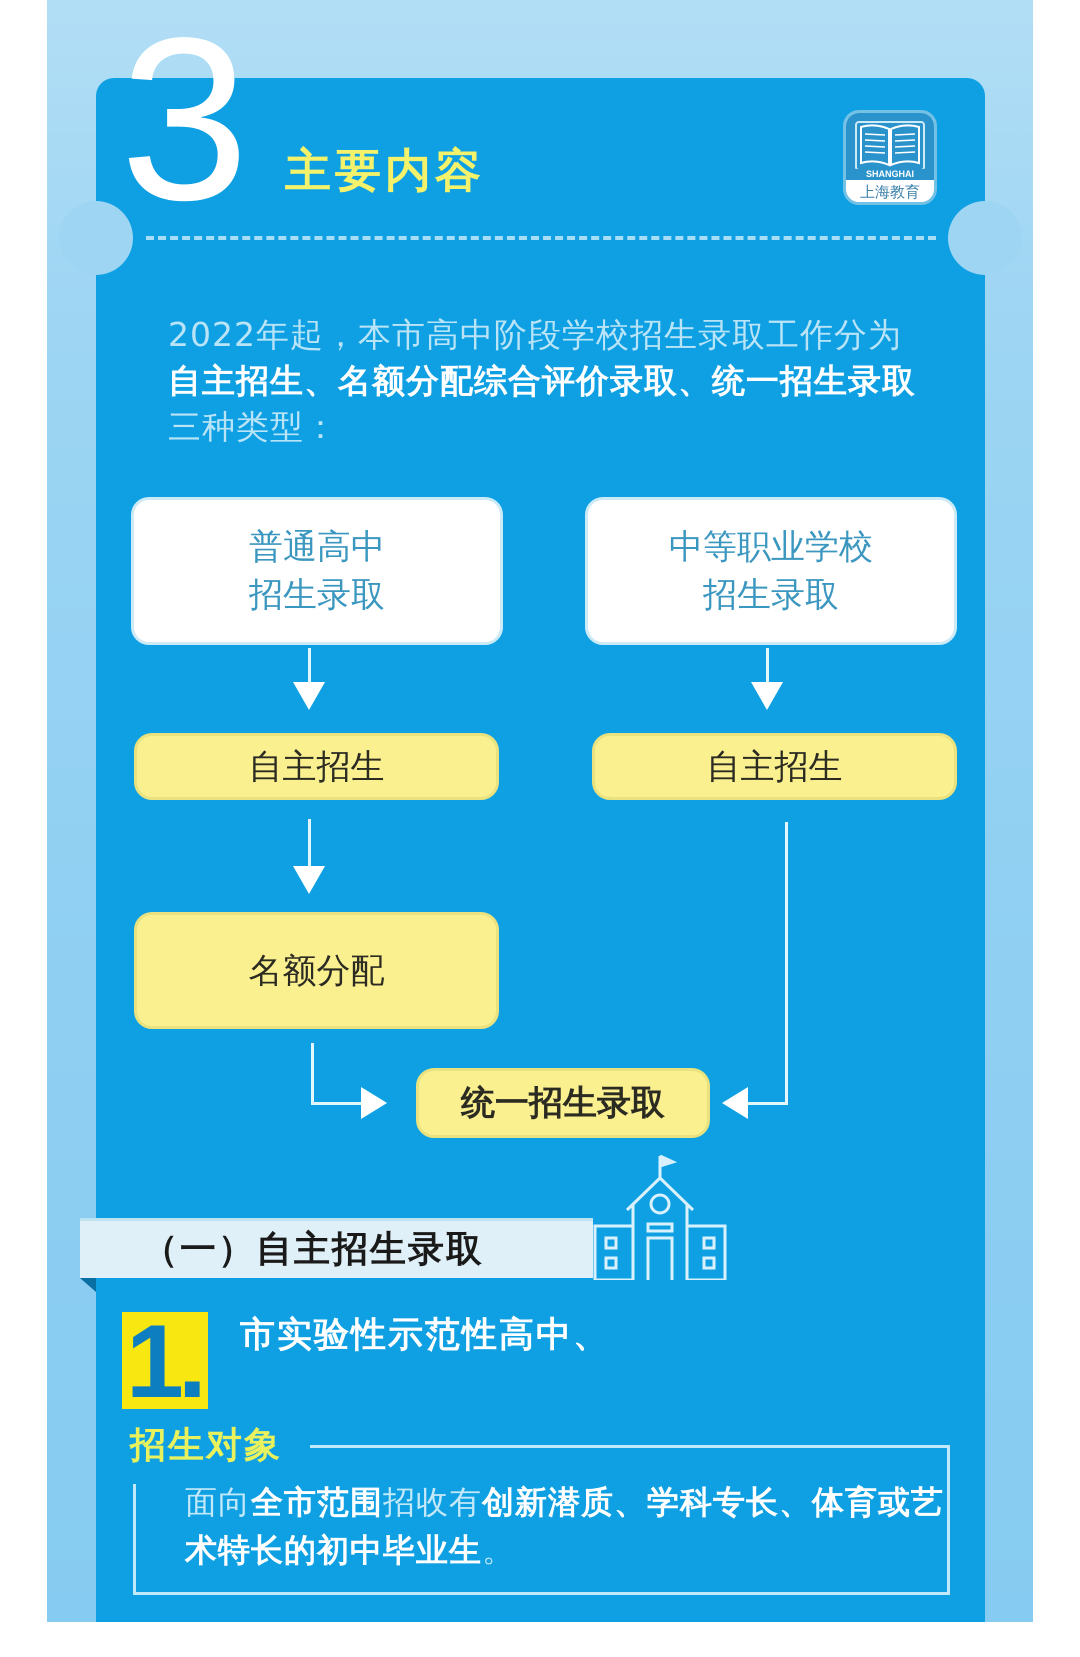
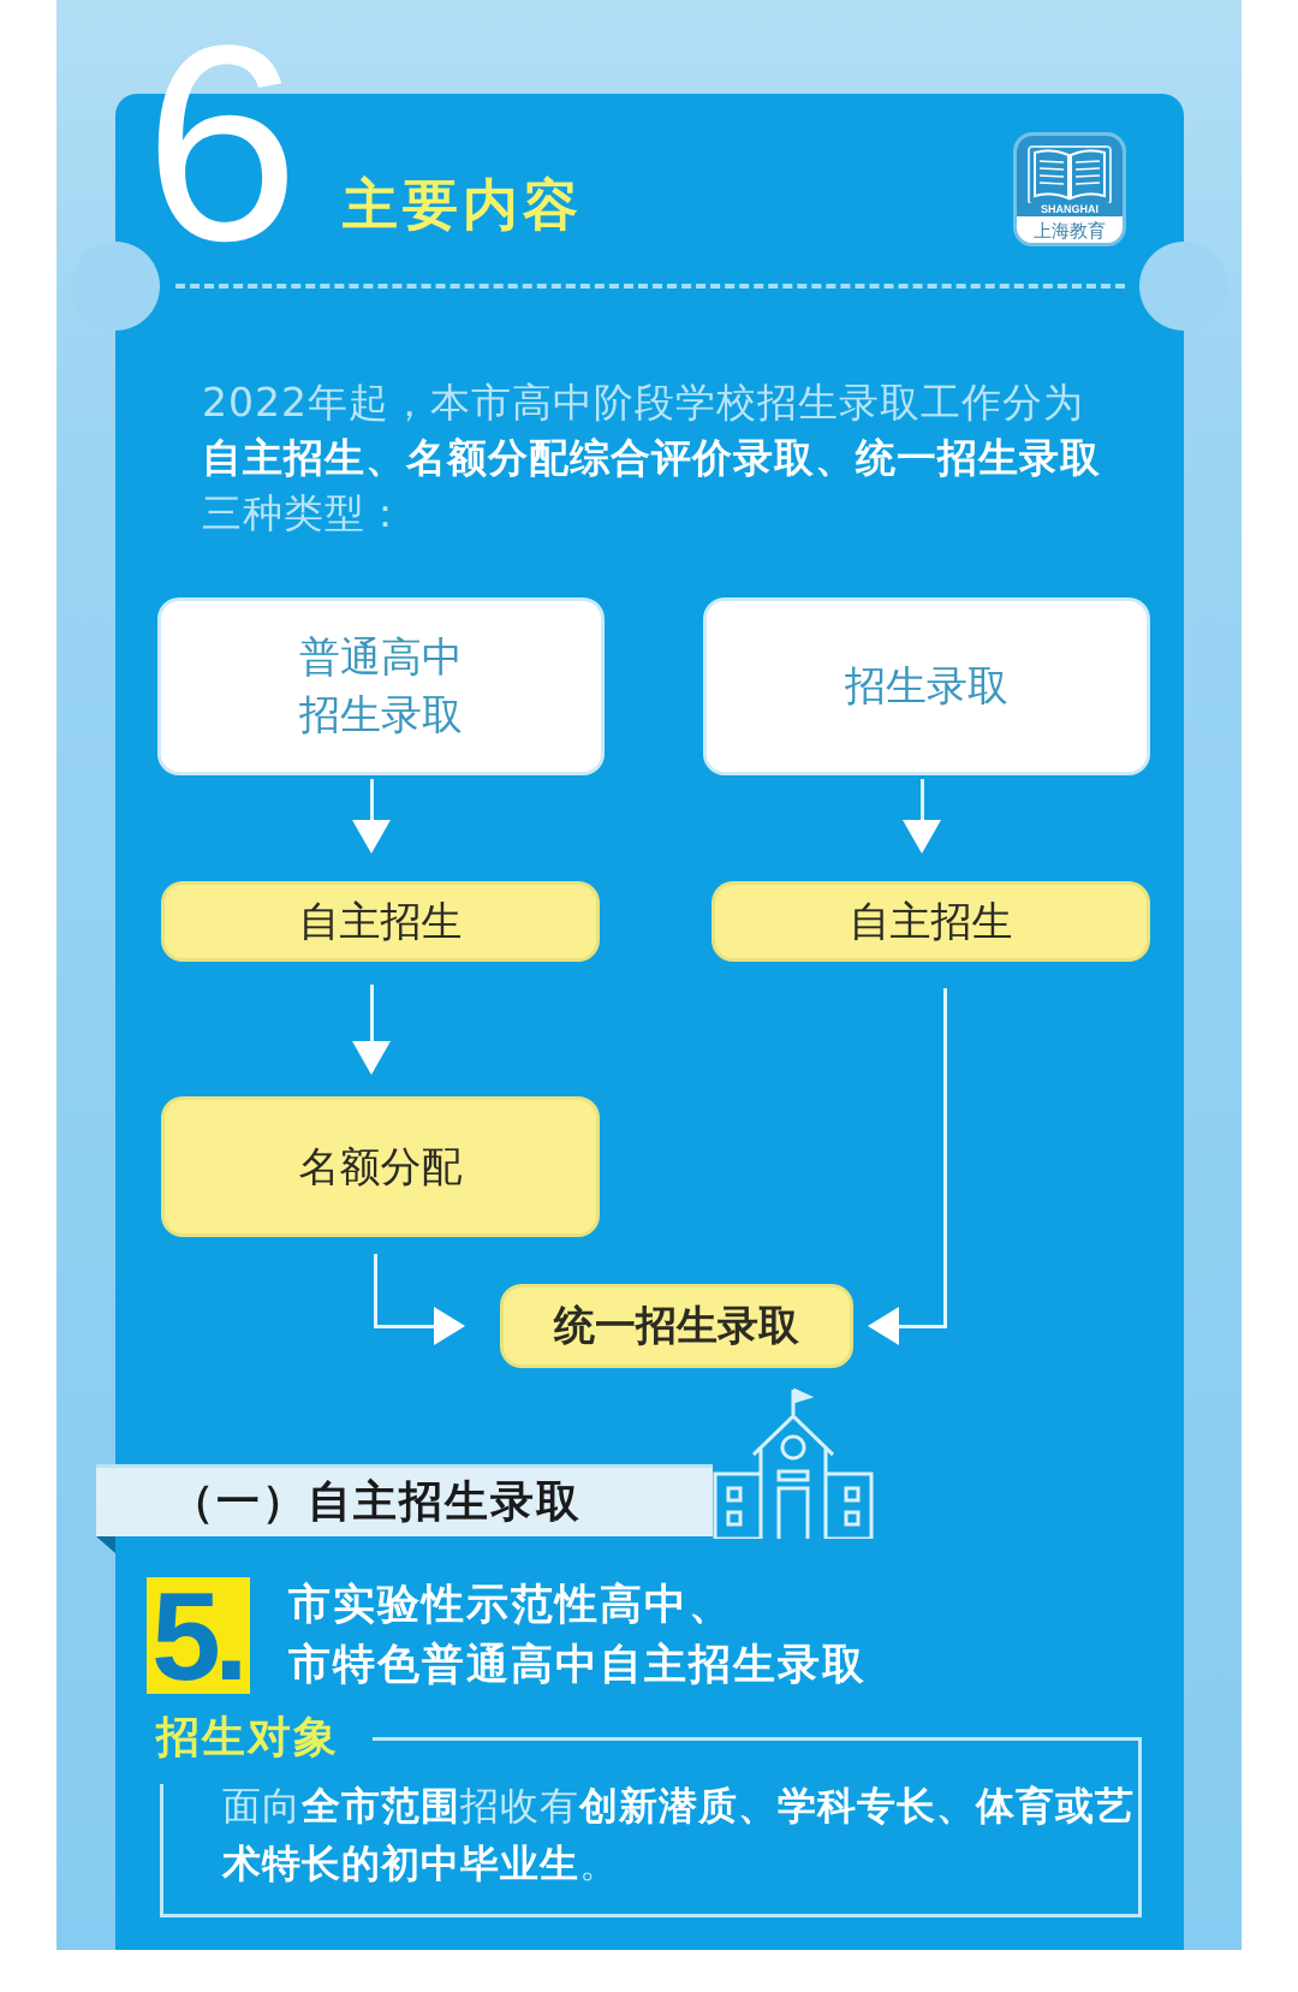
- 3
+ 6
  主要内容
  SHANGHAI
  上海教育
  2022年起，本市高中阶段学校招生录取工作分为自主招生、名额分配综合评价录取、统一招生录取三种类型：
  普通高中
  招生录取
- 中等职业学校
  招生录取
  自主招生
  自主招生
  名额分配
  统一招生录取
  （一）自主招生录取
- 1.
+ 5.
  市实验性示范性高中、
+ 市特色普通高中自主招生录取
  招生对象
  面向全市范围招收有创新潜质、学科专长、体育或艺术特长的初中毕业生。
